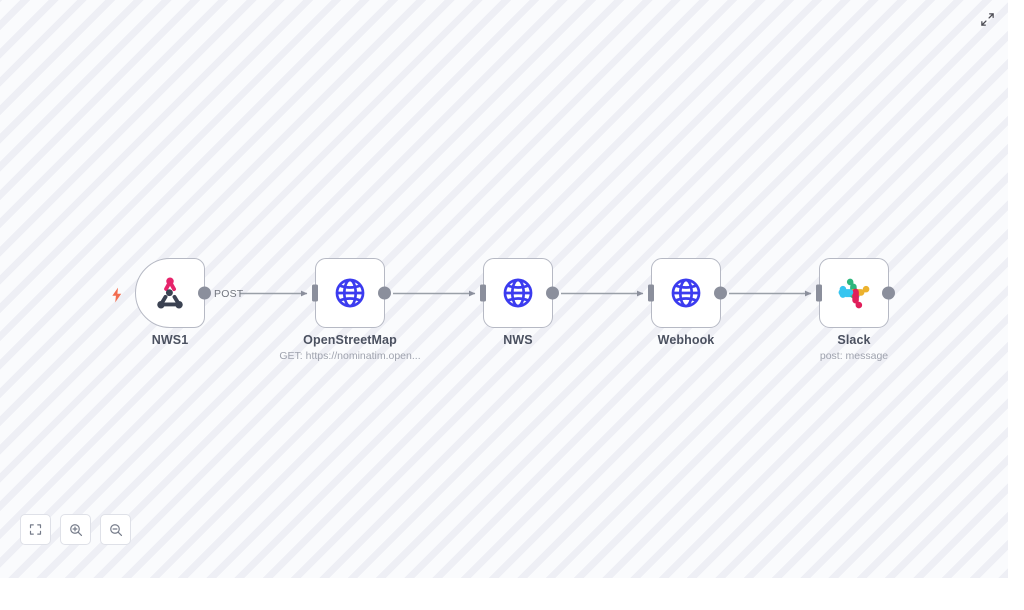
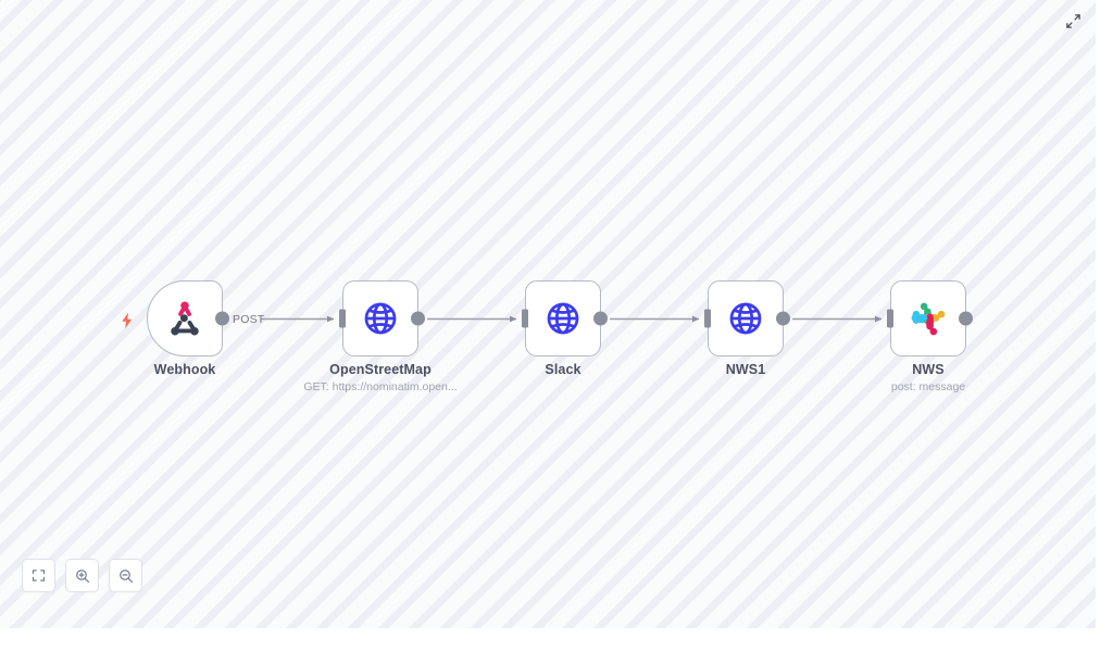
  POST
- NWS1
+ Webhook
  OpenStreetMap
  GET: https://nominatim.open...
- NWS
+ Slack
- Webhook
+ NWS1
- Slack
+ NWS
  post: message
